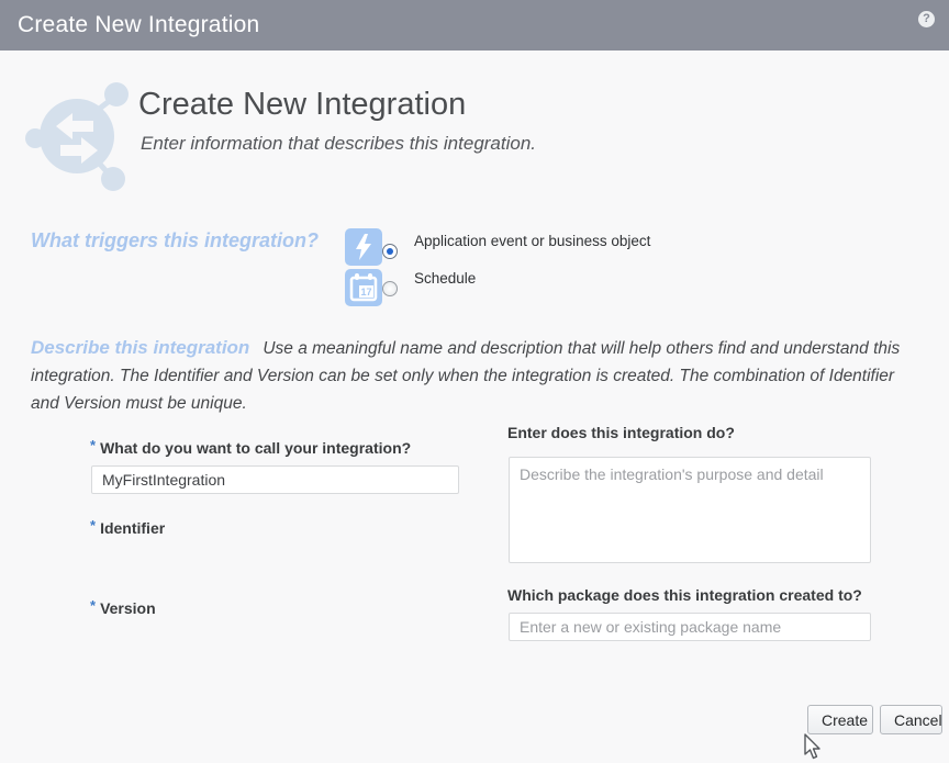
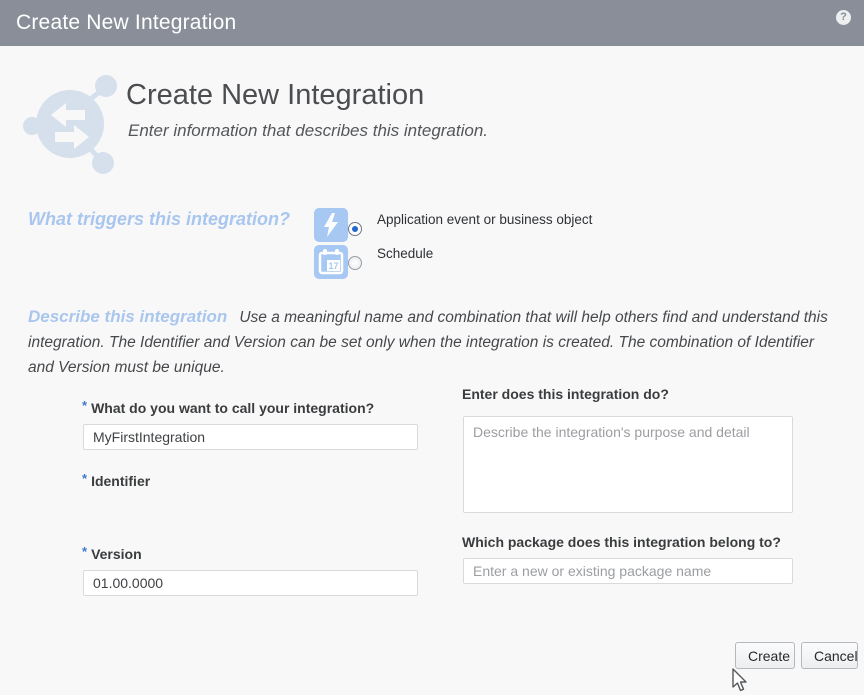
  Create New Integration
  ?
  Create New Integration
  Enter information that describes this integration.
  What triggers this integration?
  Application event or business object
  17
  Schedule
- Describe this integration Use a meaningful name and description that will help others find and understand this integration. The Identifier and Version can be set only when the integration is created. The combination of Identifier and Version must be unique.
+ Describe this integration Use a meaningful name and combination that will help others find and understand this integration. The Identifier and Version can be set only when the integration is created. The combination of Identifier and Version must be unique.
  * What do you want to call your integration?
  MyFirstIntegration
  * Identifier
  * Version
+ 01.00.0000
  Enter does this integration do?
  Describe the integration's purpose and detail
- Which package does this integration created to?
+ Which package does this integration belong to?
  Enter a new or existing package name
  Create
  Cancel
